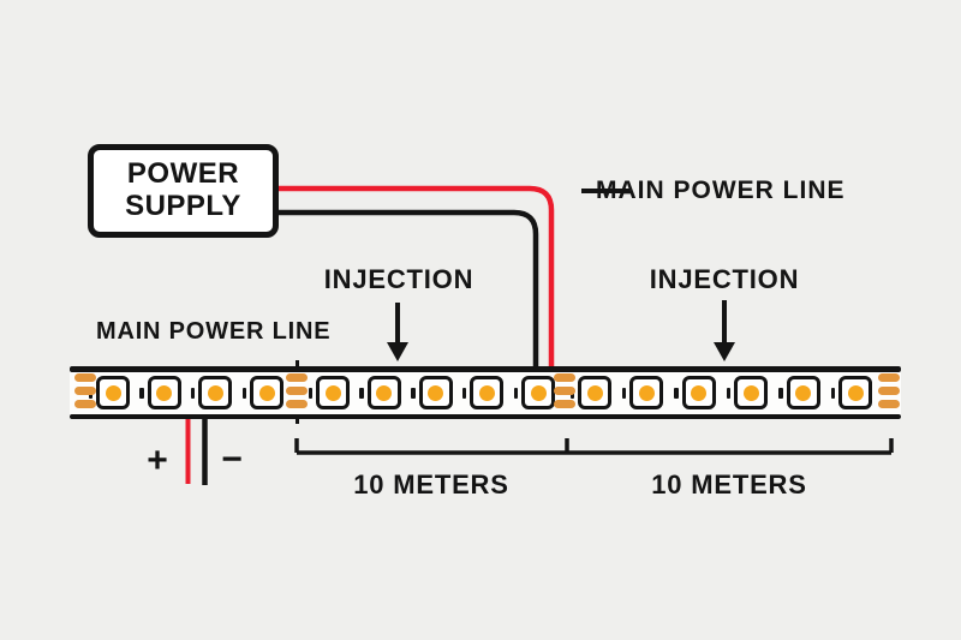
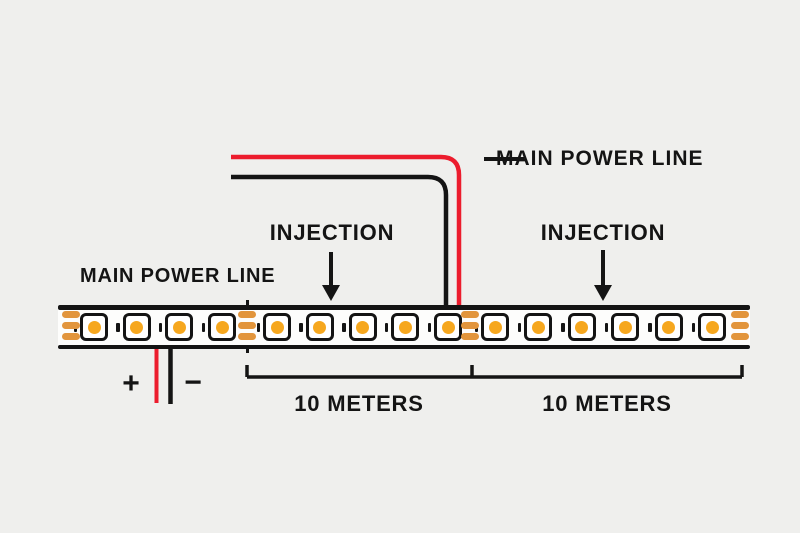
- POWER
- SUPPLY
  MAIN POWER LINE
  MAIN POWER LINE
  INJECTION
  INJECTION
  +
  −
  10 METERS
  10 METERS
